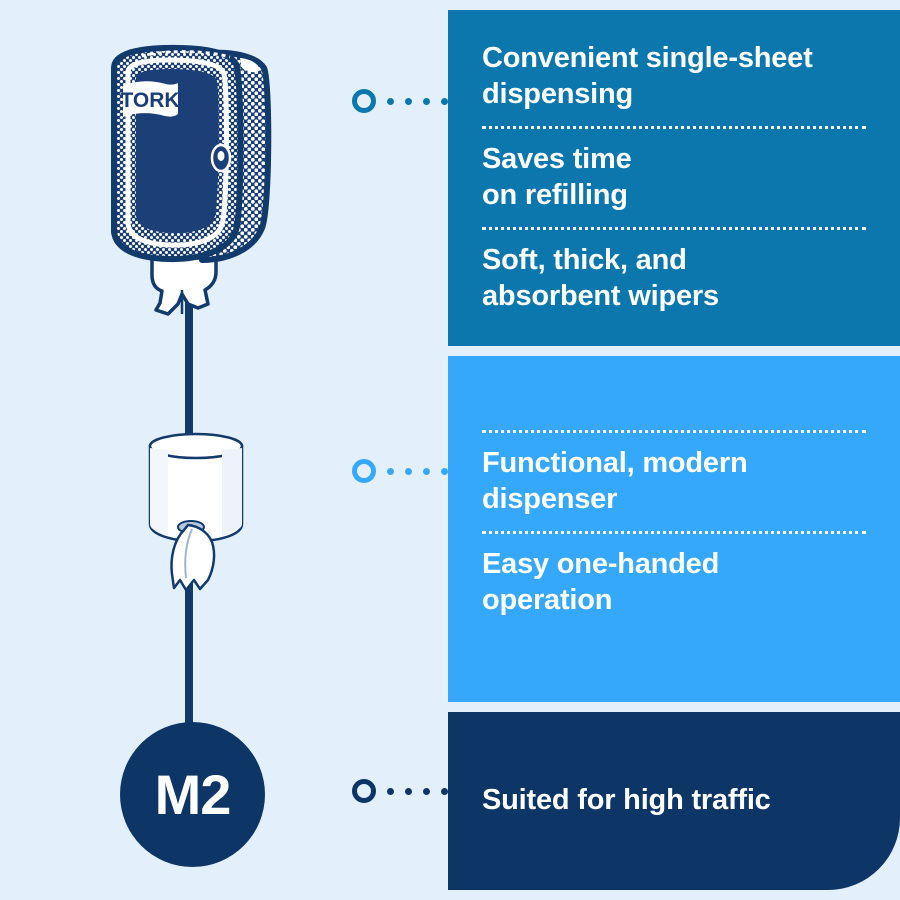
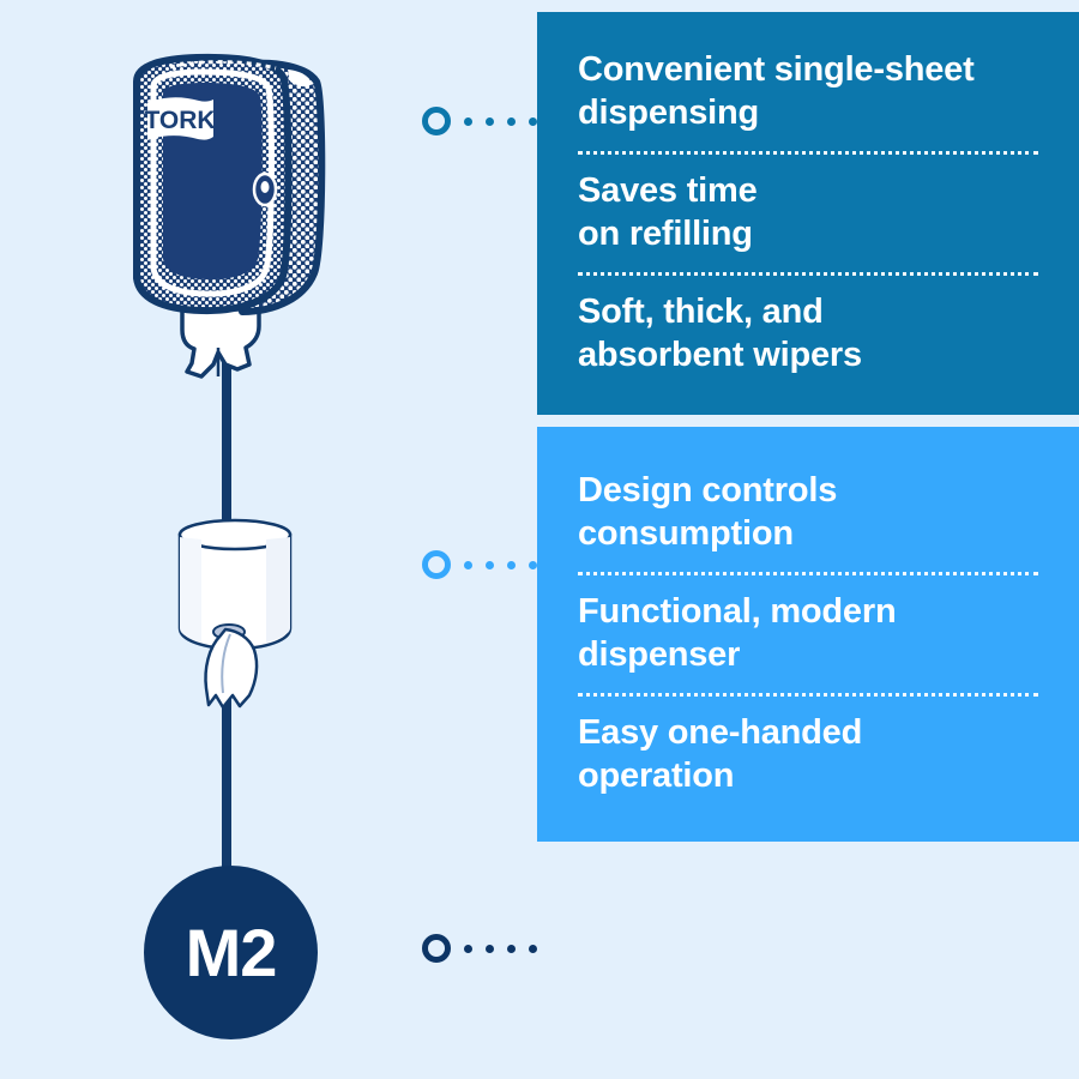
  TORK
  M2
  Convenient single-sheet
  dispensing
  Saves time
  on refilling
  Soft, thick, and
  absorbent wipers
+ Design controls
+ consumption
  Functional, modern
  dispenser
  Easy one-handed
  operation
- Suited for high traffic
